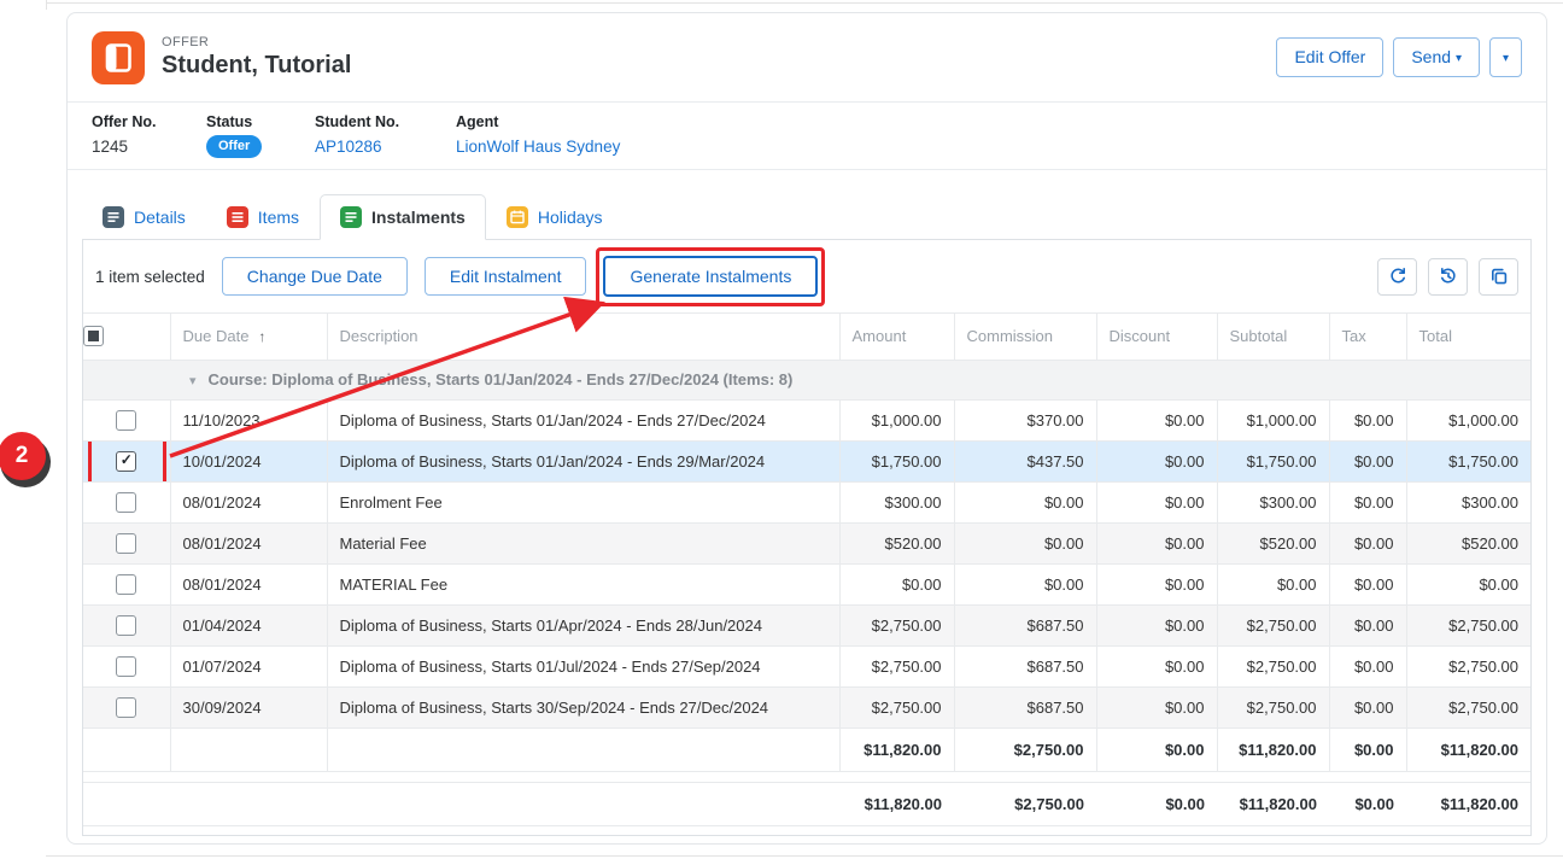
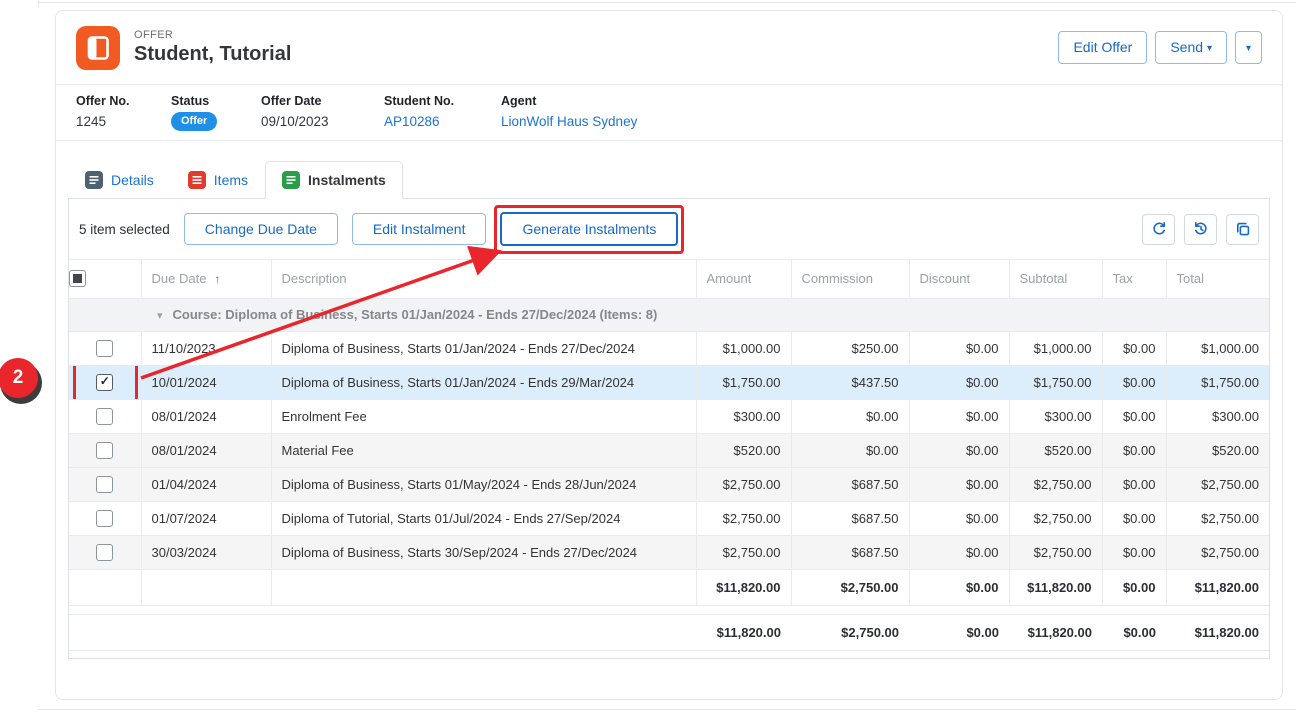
  OFFER
  Student, Tutorial
  Edit Offer
  Send ▾
  ▾
  Offer No.
  1245
  Status
  Offer
+ Offer Date
+ 09/10/2023
  Student No.
  AP10286
  Agent
  LionWolf Haus Sydney
  Details
  Items
  Instalments
- Holidays
- 1 item selected
+ 5 item selected
  Change Due Date
  Edit Instalment
  Generate Instalments
  	Due Date ↑	Description	Amount	Commission	Discount	Subtotal	Tax	Total
  ▾ Course: Diploma of Buness, Starts 01/Jan/2024 - Ends 27/Dec/2024 (Items: 8)
- 	11/10/2023	Diploma of Business, Starts 01/Jan/2024 - Ends 27/Dec/2024	$1,000.00	$370.00	$0.00	$1,000.00	$0.00	$1,000.00
+ 	11/10/2023	Diploma of Business, Starts 01/Jan/2024 - Ends 27/Dec/2024	$1,000.00	$250.00	$0.00	$1,000.00	$0.00	$1,000.00
  ✓	10/01/2024	Diploma of Business, Starts 01/Jan/2024 - Ends 29/Mar/2024	$1,750.00	$437.50	$0.00	$1,750.00	$0.00	$1,750.00
  	08/01/2024	Enrolment Fee	$300.00	$0.00	$0.00	$300.00	$0.00	$300.00
  	08/01/2024	Material Fee	$520.00	$0.00	$0.00	$520.00	$0.00	$520.00
- 	08/01/2024	MATERIAL Fee	$0.00	$0.00	$0.00	$0.00	$0.00	$0.00
- 	01/04/2024	Diploma of Business, Starts 01/Apr/2024 - Ends 28/Jun/2024	$2,750.00	$687.50	$0.00	$2,750.00	$0.00	$2,750.00
+ 	01/04/2024	Diploma of Business, Starts 01/May/2024 - Ends 28/Jun/2024	$2,750.00	$687.50	$0.00	$2,750.00	$0.00	$2,750.00
- 	01/07/2024	Diploma of Business, Starts 01/Jul/2024 - Ends 27/Sep/2024	$2,750.00	$687.50	$0.00	$2,750.00	$0.00	$2,750.00
+ 	01/07/2024	Diploma of Tutorial, Starts 01/Jul/2024 - Ends 27/Sep/2024	$2,750.00	$687.50	$0.00	$2,750.00	$0.00	$2,750.00
- 	30/09/2024	Diploma of Business, Starts 30/Sep/2024 - Ends 27/Dec/2024	$2,750.00	$687.50	$0.00	$2,750.00	$0.00	$2,750.00
+ 	30/03/2024	Diploma of Business, Starts 30/Sep/2024 - Ends 27/Dec/2024	$2,750.00	$687.50	$0.00	$2,750.00	$0.00	$2,750.00
  			$11,820.00	$2,750.00	$0.00	$11,820.00	$0.00	$11,820.00
  			$11,820.00	$2,750.00	$0.00	$11,820.00	$0.00	$11,820.00
  2
